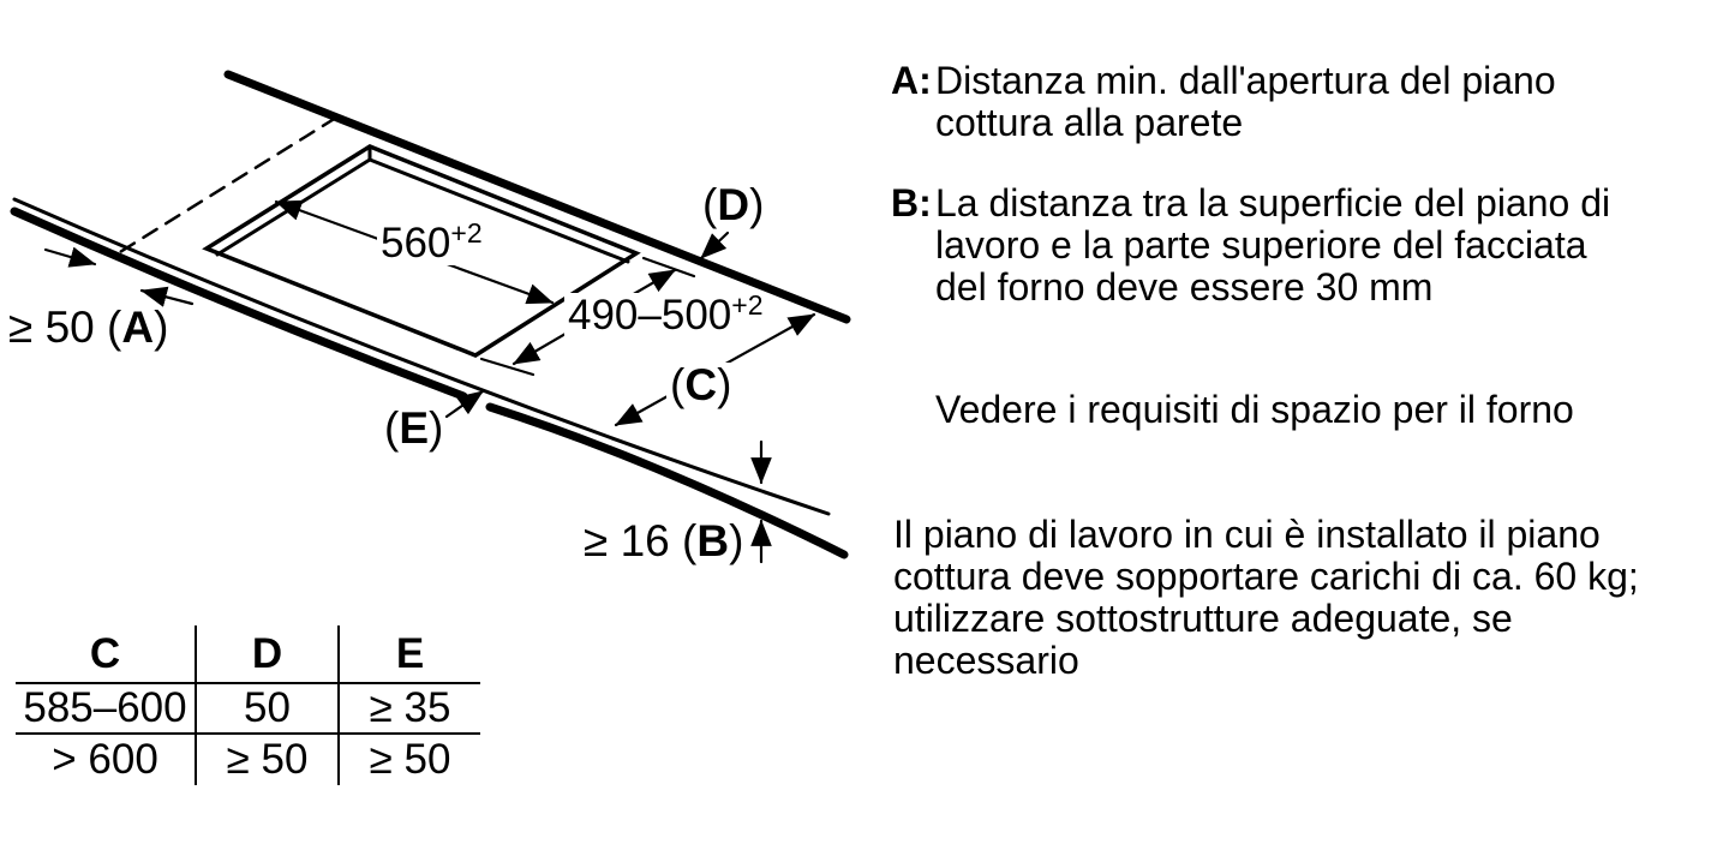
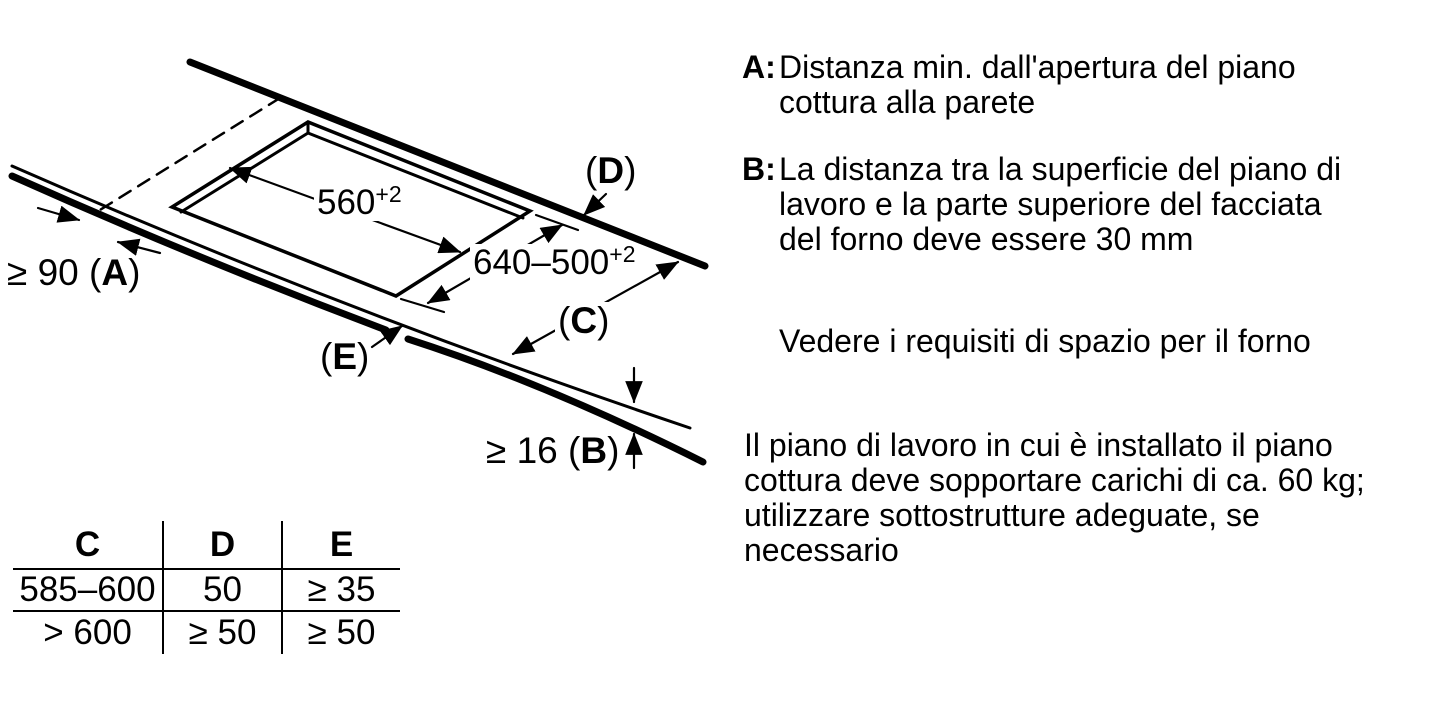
  560+2
- 490–500+2
+ 640–500+2
- ≥ 50 (A)
+ ≥ 90 (A)
  ≥ 16 (B)
  (C)
  (D)
  (E)
  C	D	E
  585–600	50	≥ 35
  > 600	≥ 50	≥ 50
  A:
  Distanza min. dall'apertura del piano
  cottura alla parete
  B:
  La distanza tra la superficie del piano di
  lavoro e la parte superiore del facciata
  del forno deve essere 30 mm
  Vedere i requisiti di spazio per il forno
  Il piano di lavoro in cui è installato il piano
  cottura deve sopportare carichi di ca. 60 kg;
  utilizzare sottostrutture adeguate, se
  necessario
